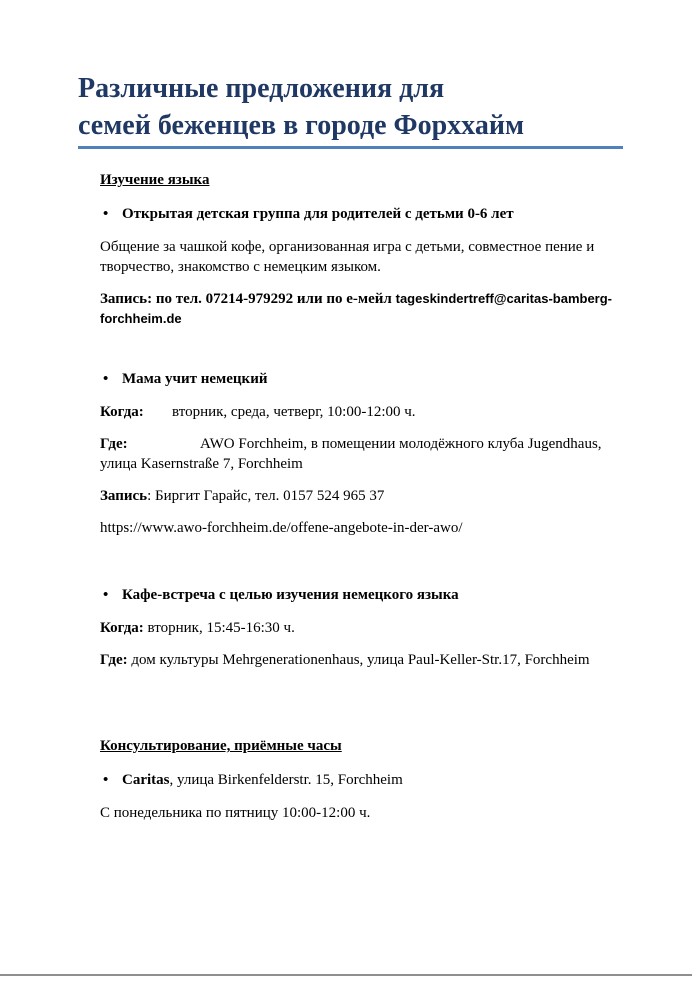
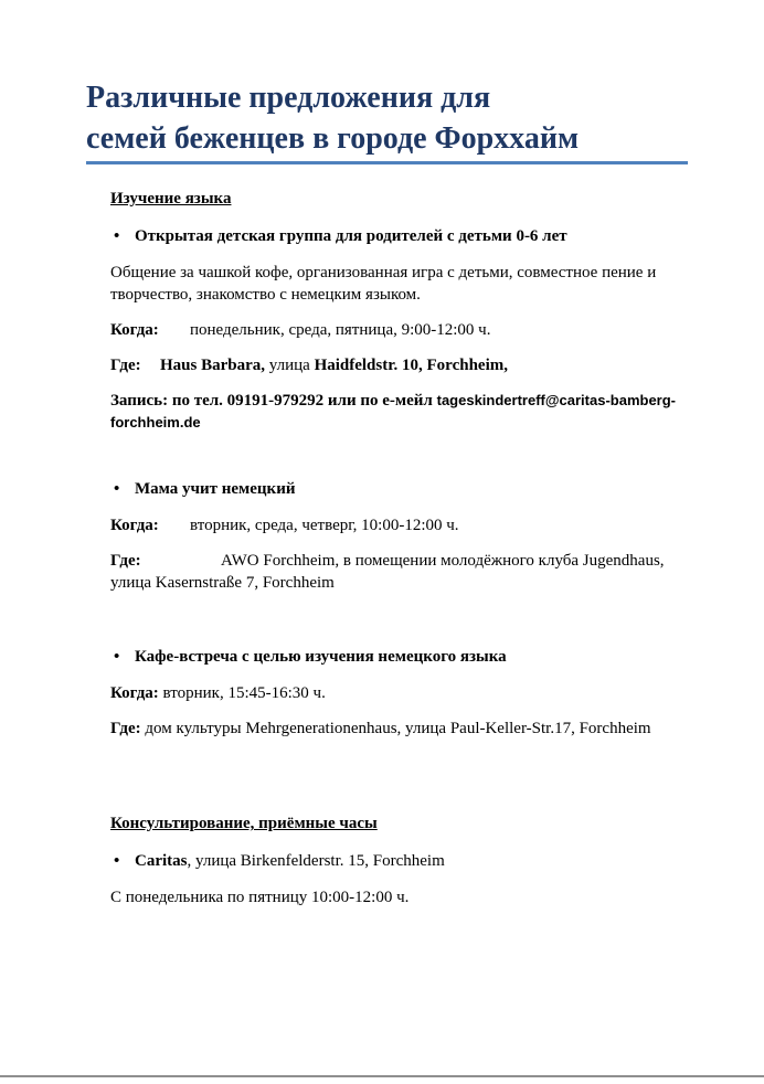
  Различные предложения для
  семей беженцев в городе Форххайм
  Изучение языка
  •
  Открытая детская группа для родителей с детьми 0-6 лет
  Общение за чашкой кофе, организованная игра с детьми, совместное пение и творчество, знакомство с немецким языком.
+ Когда: понедельник, среда, пятница, 9:00-12:00 ч.
+ Где: Haus Barbara, улица Haidfeldstr. 10, Forchheim,
- Запись: по тел. 07214-979292 или по е-мейл tageskindertreff@caritas-bamberg-forchheim.de
+ Запись: по тел. 09191-979292 или по е-мейл tageskindertreff@caritas-bamberg-forchheim.de
  •
  Мама учит немецкий
  Когда: вторник, среда, четверг, 10:00-12:00 ч.
  Где: AWO Forchheim, в помещении молодёжного клуба Jugendhaus, улица Kasernstraße 7, Forchheim
- Запись: Биргит Гарайс, тел. 0157 524 965 37
- https://www.awo-forchheim.de/offene-angebote-in-der-awo/
  •
  Кафе-встреча с целью изучения немецкого языка
  Когда: вторник, 15:45-16:30 ч.
  Где: дом культуры Mehrgenerationenhaus, улица Paul-Keller-Str.17, Forchheim
  Консультирование, приёмные часы
  •
  Caritas, улица Birkenfelderstr. 15, Forchheim
  С понедельника по пятницу 10:00-12:00 ч.
